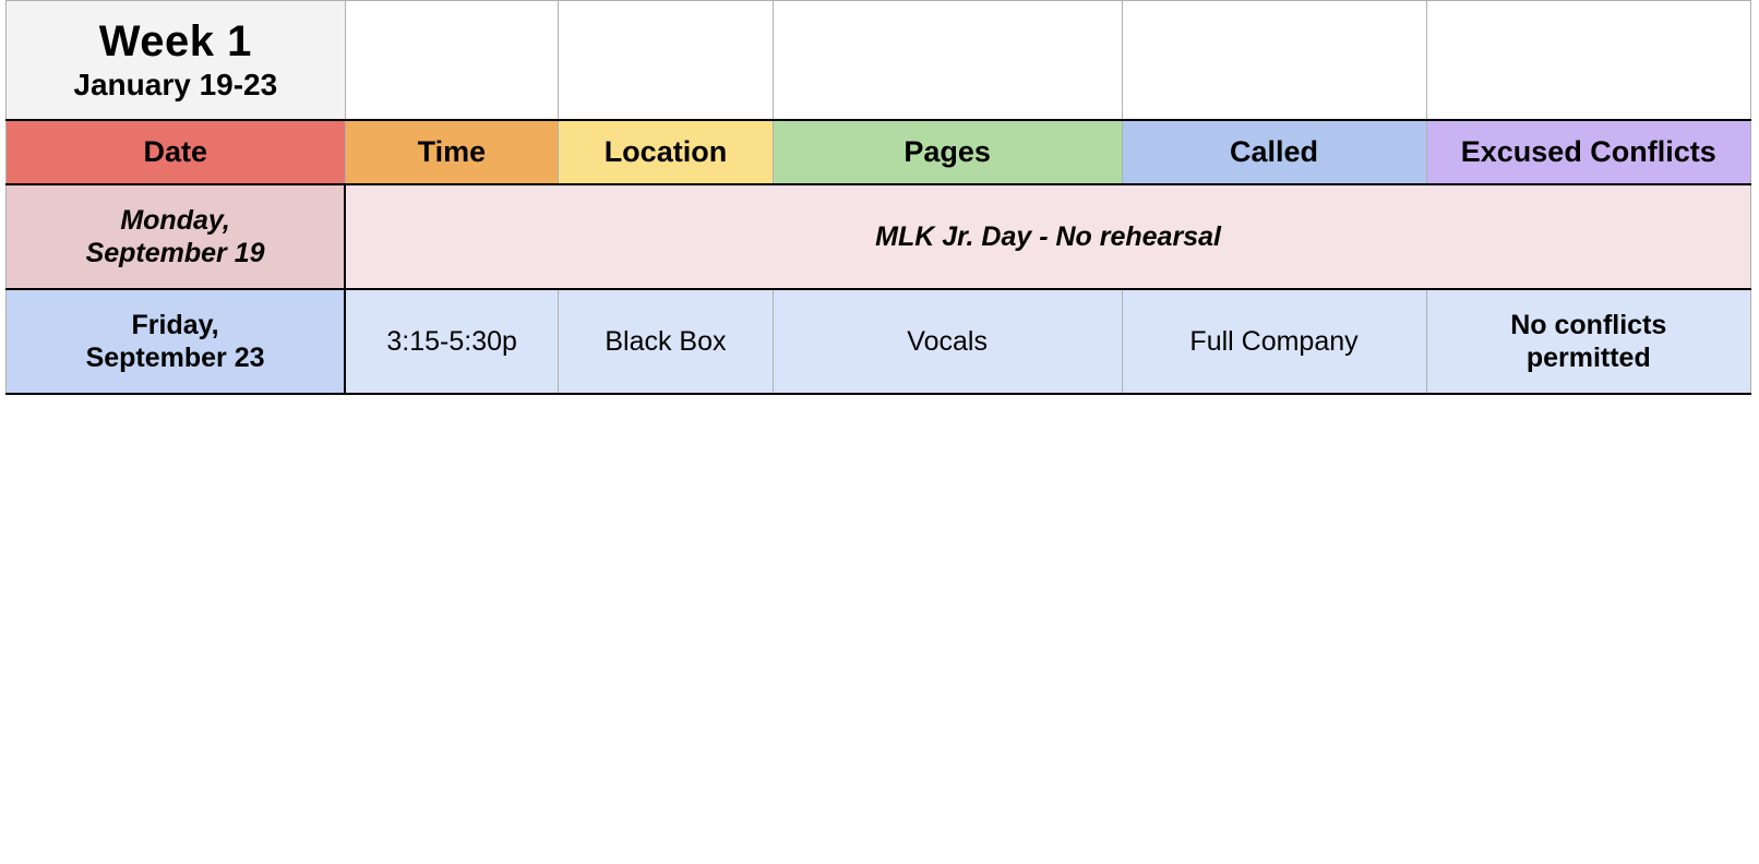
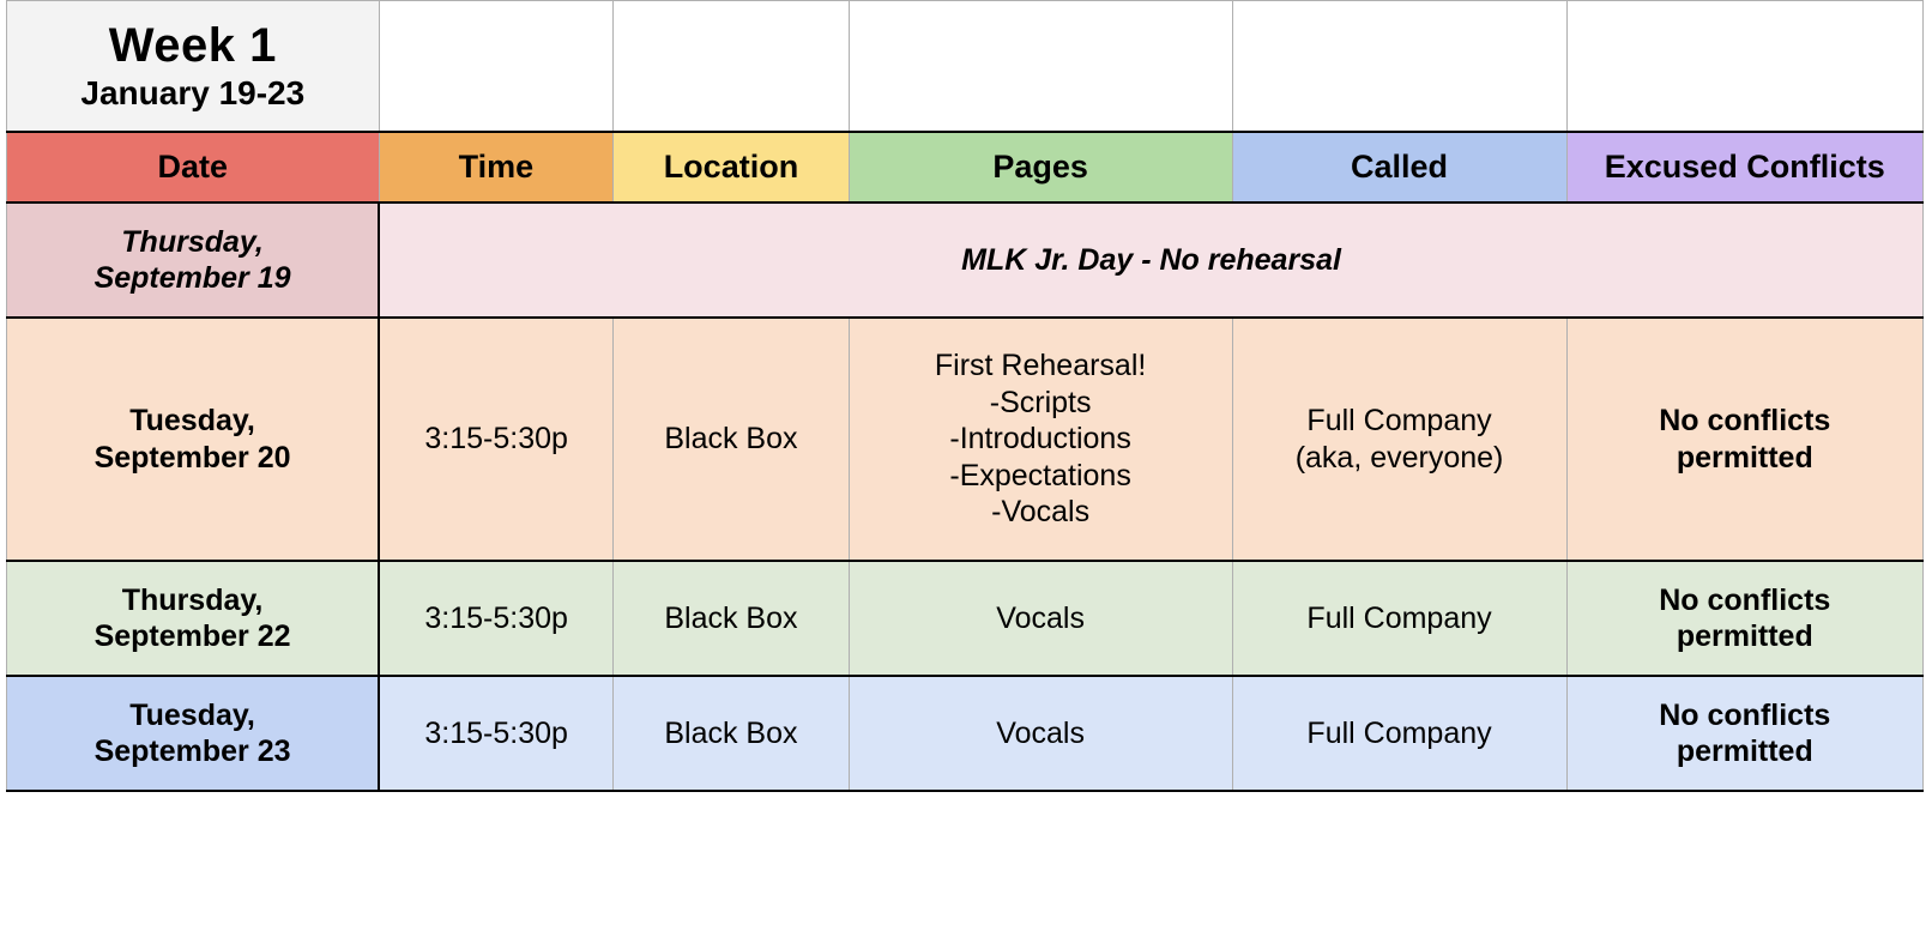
  Week 1 January 19-23
  Date	Time	Location	Pages	Called	Excused Conflicts
- Monday, September 19	MLK Jr. Day - No rehearsal
+ Thursday, September 19	MLK Jr. Day - No rehearsal
+ Tuesday, September 20	3:15-5:30p	Black Box	First Rehearsal! -Scripts -Introductions -Expectations -Vocals	Full Company (aka, everyone)	No conflicts permitted
+ Thursday, September 22	3:15-5:30p	Black Box	Vocals	Full Company	No conflicts permitted
- Friday, September 23	3:15-5:30p	Black Box	Vocals	Full Company	No conflicts permitted
+ Tuesday, September 23	3:15-5:30p	Black Box	Vocals	Full Company	No conflicts permitted
